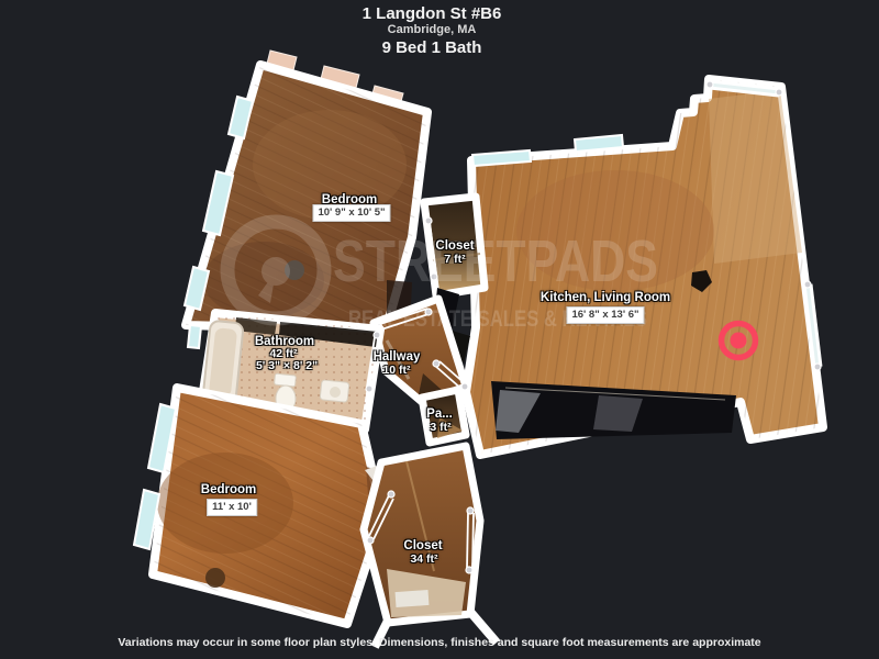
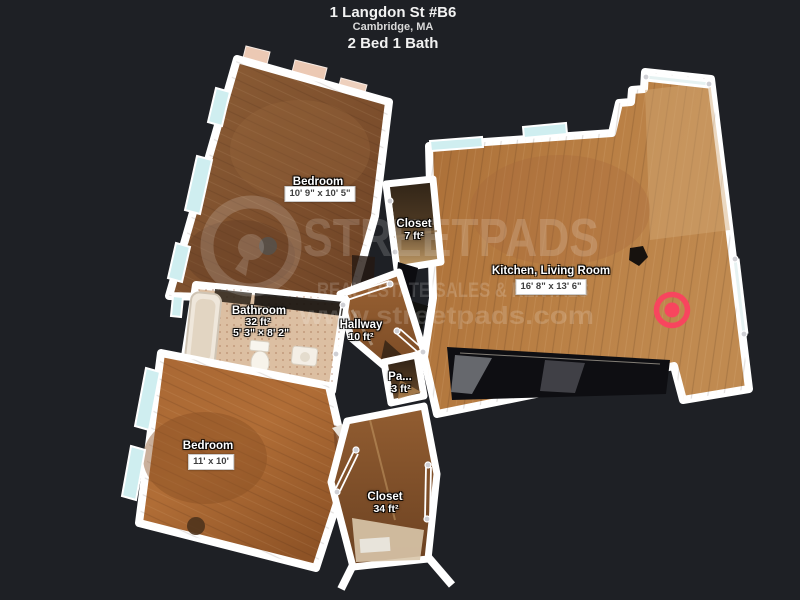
  STREETPADS
+ www.streetpads.com
  Bedroom
  10' 9" x 10' 5"
  Closet
  7 ft²
  Kitchen, Living Room
  16' 8" x 13' 6"
  Bathroom
- 42 ft²
+ 32 ft²
  5' 3" × 8' 2"
  Hallway
  10 ft²
  Pa...
  3 ft²
  Bedroom
  11' x 10'
  Closet
  34 ft²
  1 Langdon St #B6
  Cambridge, MA
- 9 Bed 1 Bath
+ 2 Bed 1 Bath
- Variations may occur in some floor plan styles. Dimensions, finishes and square foot measurements are approximate
